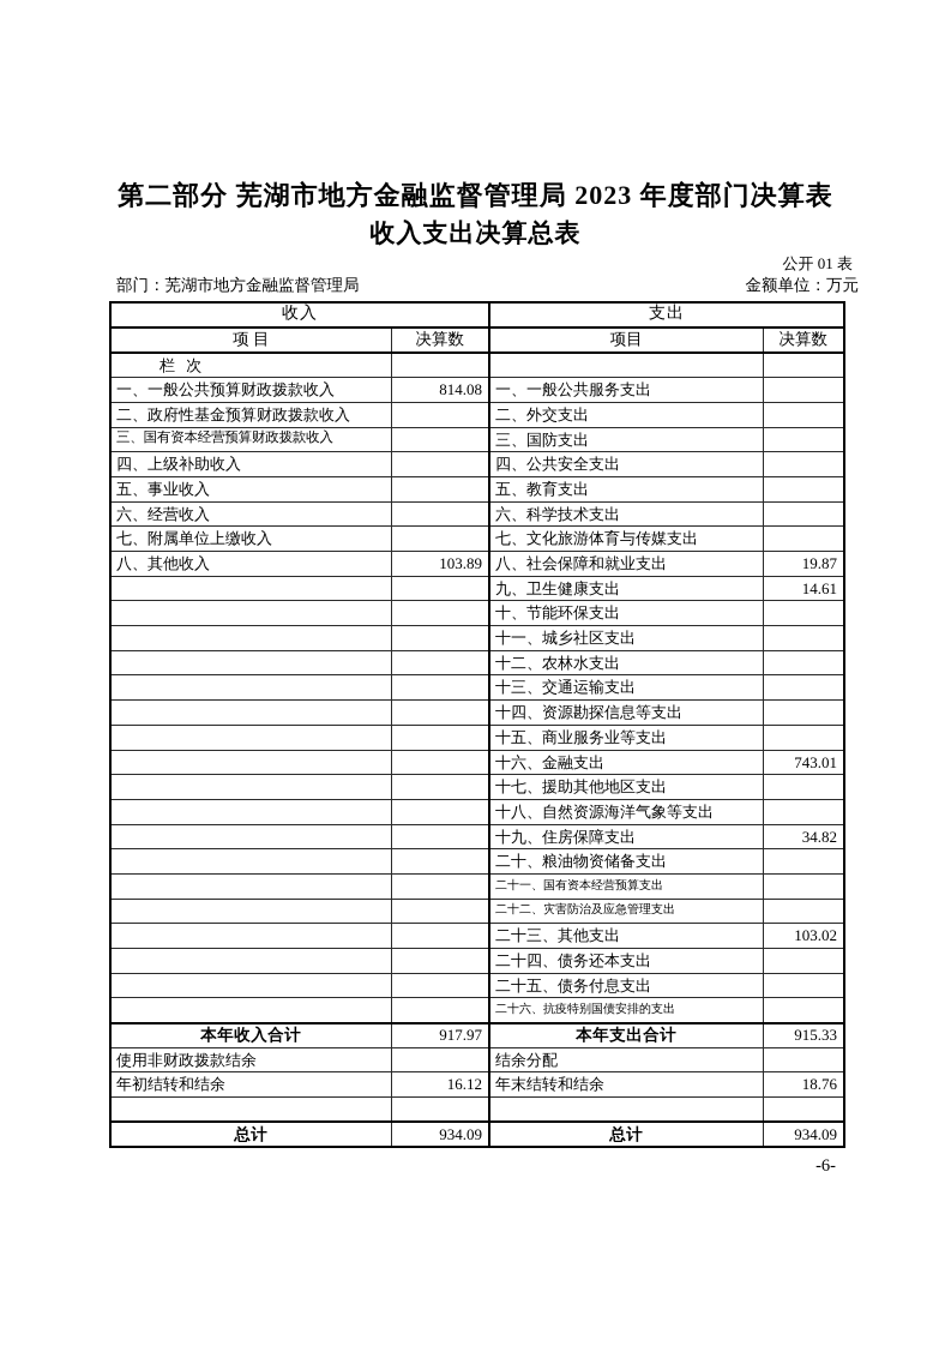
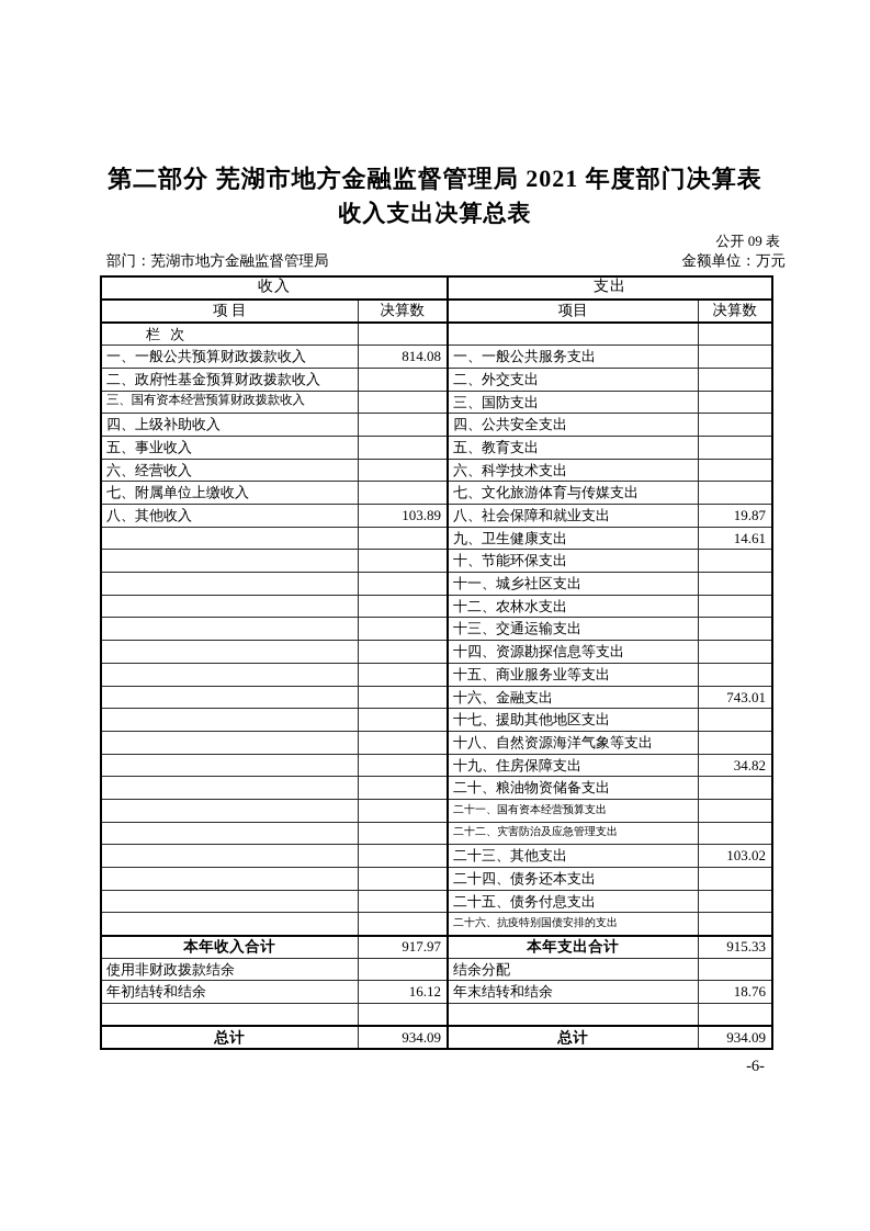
- 第二部分 芜湖市地方金融监督管理局 2023 年度部门决算表
+ 第二部分 芜湖市地方金融监督管理局 2021 年度部门决算表
  收入支出决算总表
- 公开 01 表
+ 公开 09 表
  部门：芜湖市地方金融监督管理局
  金额单位：万元
  收入	支出
  项 目	决算数	项目	决算数
  栏 次
  一、一般公共预算财政拨款收入	814.08	一、一般公共服务支出
  二、政府性基金预算财政拨款收入		二、外交支出
  三、国有资本经营预算财政拨款收入		三、国防支出
  四、上级补助收入		四、公共安全支出
  五、事业收入		五、教育支出
  六、经营收入		六、科学技术支出
  七、附属单位上缴收入		七、文化旅游体育与传媒支出
  八、其他收入	103.89	八、社会保障和就业支出	19.87
  		九、卫生健康支出	14.61
  		十、节能环保支出
  		十一、城乡社区支出
  		十二、农林水支出
  		十三、交通运输支出
  		十四、资源勘探信息等支出
  		十五、商业服务业等支出
  		十六、金融支出	743.01
  		十七、援助其他地区支出
  		十八、自然资源海洋气象等支出
  		十九、住房保障支出	34.82
  		二十、粮油物资储备支出
  		二十一、国有资本经营预算支出
  		二十二、灾害防治及应急管理支出
  		二十三、其他支出	103.02
  		二十四、债务还本支出
  		二十五、债务付息支出
  		二十六、抗疫特别国债安排的支出
  本年收入合计	917.97	本年支出合计	915.33
  使用非财政拨款结余		结余分配
  年初结转和结余	16.12	年末结转和结余	18.76
  总计	934.09	总计	934.09
  -6-
